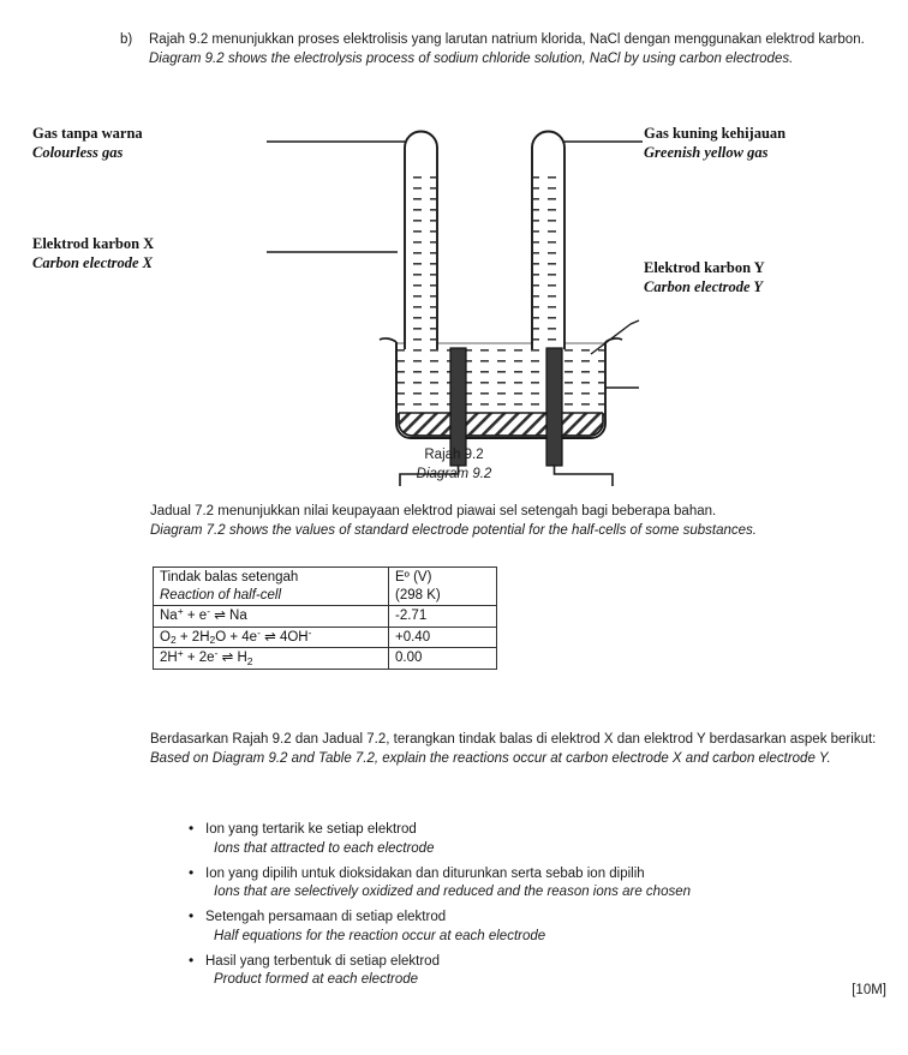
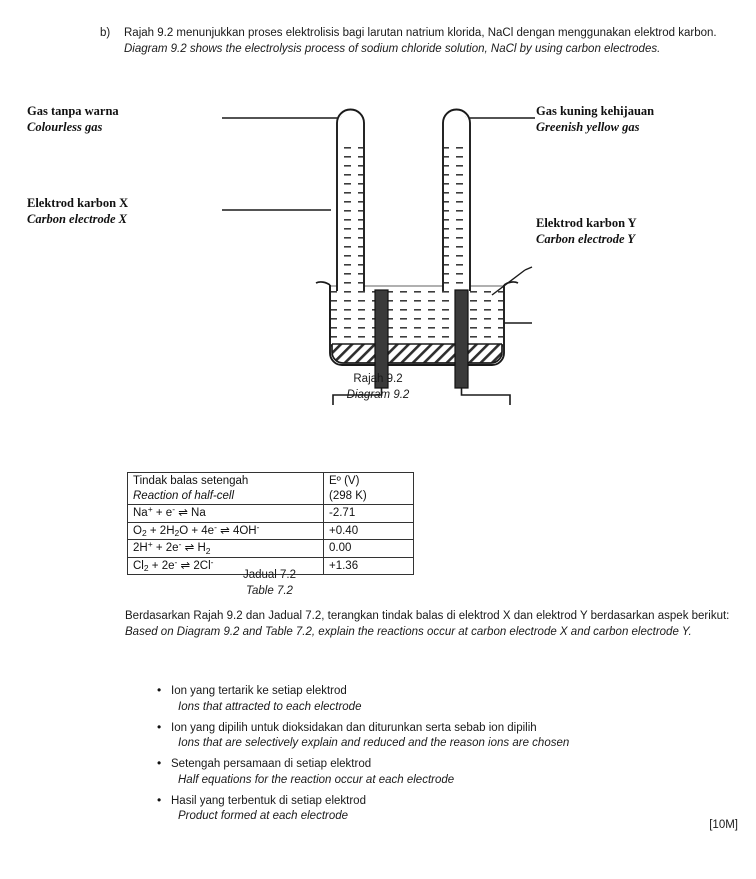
  b)
- Rajah 9.2 menunjukkan proses elektrolisis yang larutan natrium klorida, NaCl dengan menggunakan elektrod karbon.
+ Rajah 9.2 menunjukkan proses elektrolisis bagi larutan natrium klorida, NaCl dengan menggunakan elektrod karbon.
  Diagram 9.2 shows the electrolysis process of sodium chloride solution, NaCl by using carbon electrodes.
  Gas tanpa warna
  Colourless gas
  Elektrod karbon X
  Carbon electrode X
  Gas kuning kehijauan
  Greenish yellow gas
  Elektrod karbon Y
  Carbon electrode Y
  Rajah 9.2
  Diagram 9.2
- Jadual 7.2 menunjukkan nilai keupayaan elektrod piawai sel setengah bagi beberapa bahan.
- Diagram 7.2 shows the values of standard electrode potential for the half-cells of some substances.
  Tindak balas setengah Reaction of half-cell	Eº (V) (298 K)
  Na+ + e- ⇌ Na	-2.71
  O2 + 2H2O + 4e- ⇌ 4OH-	+0.40
  2H+ + 2e- ⇌ H2	0.00
+ Cl2 + 2e- ⇌ 2Cl-	+1.36
+ Jadual 7.2
+ Table 7.2
  Berdasarkan Rajah 9.2 dan Jadual 7.2, terangkan tindak balas di elektrod X dan elektrod Y berdasarkan aspek berikut:
  Based on Diagram 9.2 and Table 7.2, explain the reactions occur at carbon electrode X and carbon electrode Y.
  Ion yang tertarik ke setiap elektrod
  Ions that attracted to each electrode
  Ion yang dipilih untuk dioksidakan dan diturunkan serta sebab ion dipilih
- Ions that are selectively oxidized and reduced and the reason ions are chosen
+ Ions that are selectively explain and reduced and the reason ions are chosen
  Setengah persamaan di setiap elektrod
  Half equations for the reaction occur at each electrode
  Hasil yang terbentuk di setiap elektrod
  Product formed at each electrode
  [10M]
